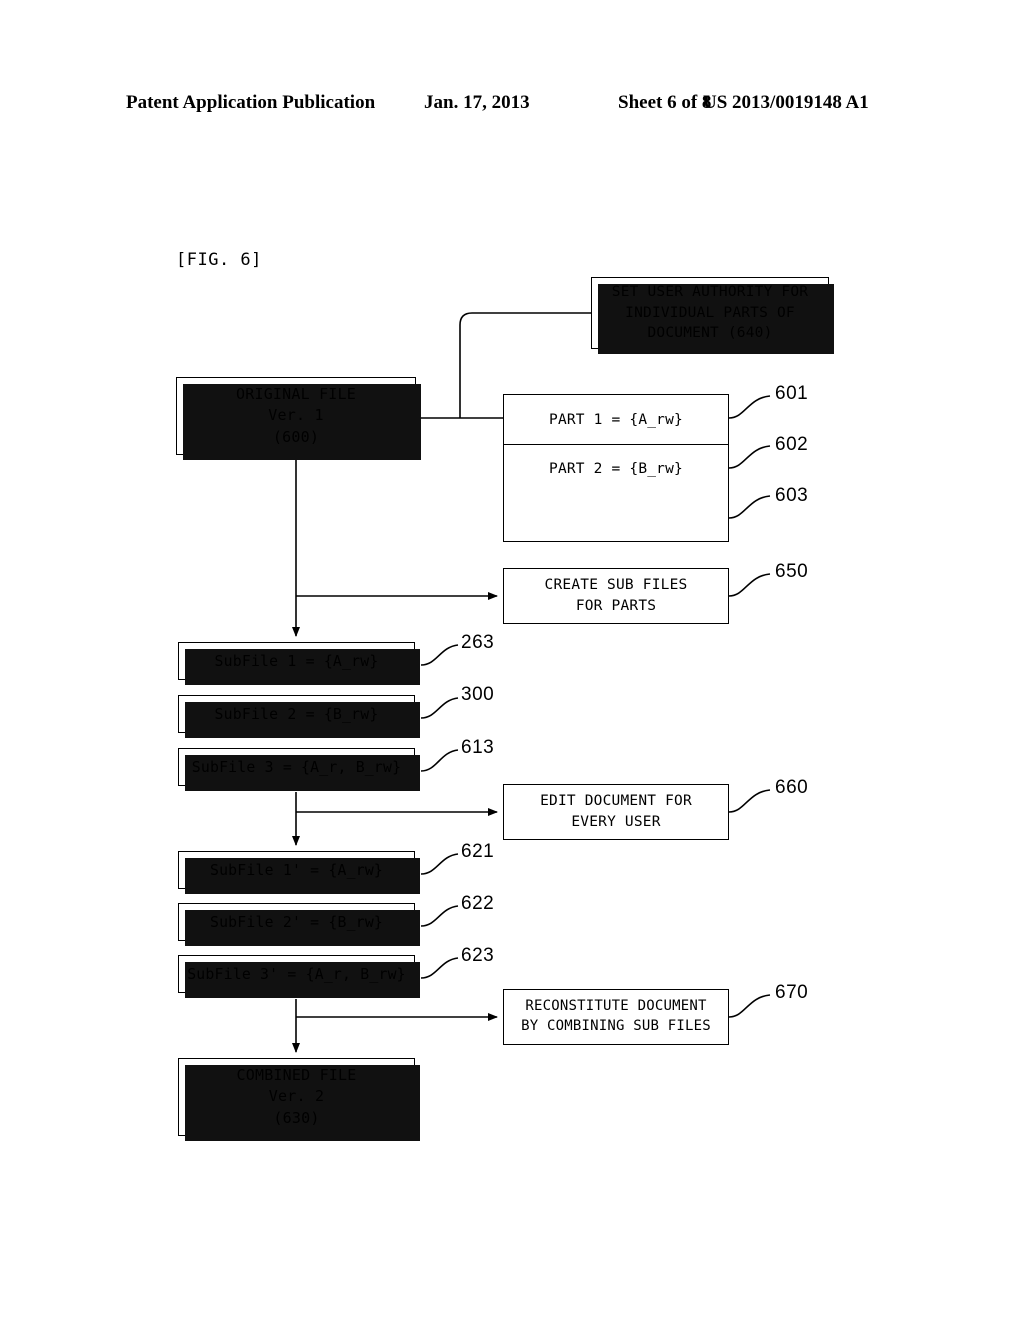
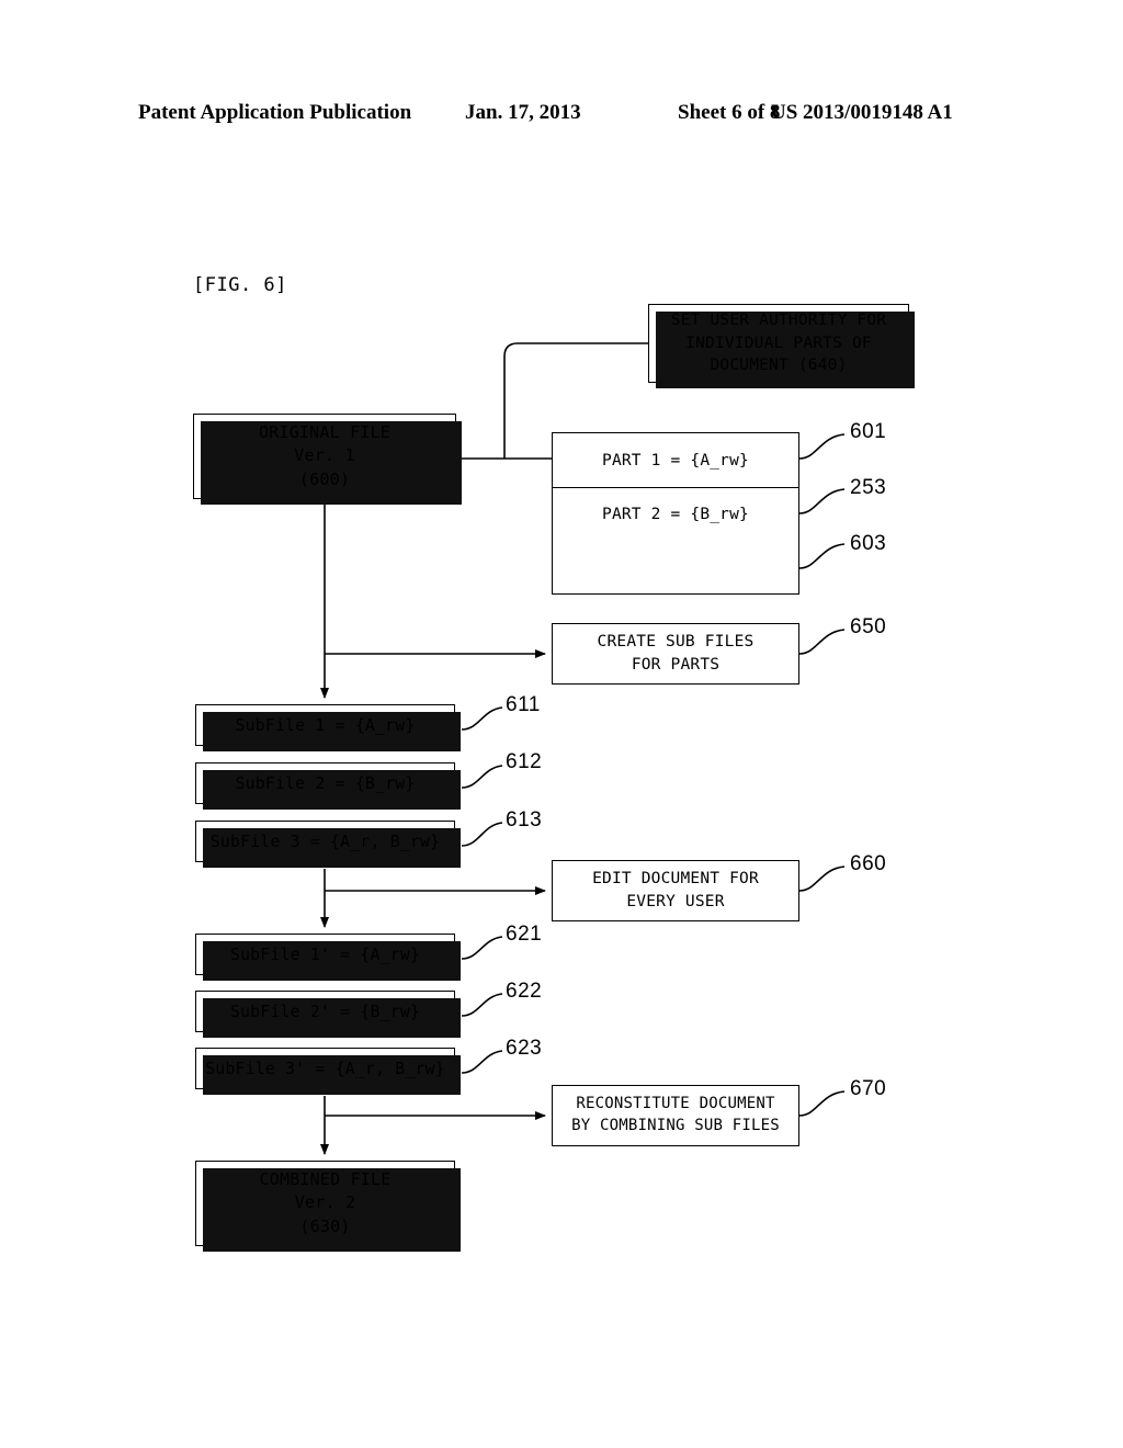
  Patent Application Publication
  Jan. 17, 2013
  Sheet 6 of 8
  US 2013/0019148 A1
  [FIG. 6]
  PART 1 = {A_rw}
  PART 2 = {B_rw}
  CREATE SUB FILES
  FOR PARTS
  EDIT DOCUMENT FOR
  EVERY USER
  RECONSTITUTE DOCUMENT
  BY COMBINING SUB FILES
  601
- 602
+ 253
  603
  650
  660
  670
- 263
+ 611
- 300
+ 612
  613
  621
  622
  623
